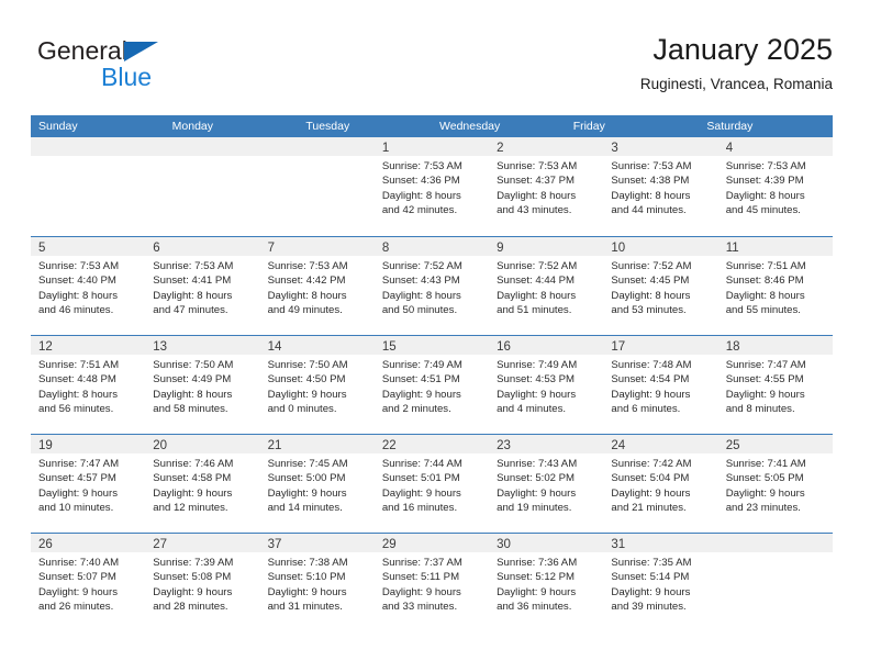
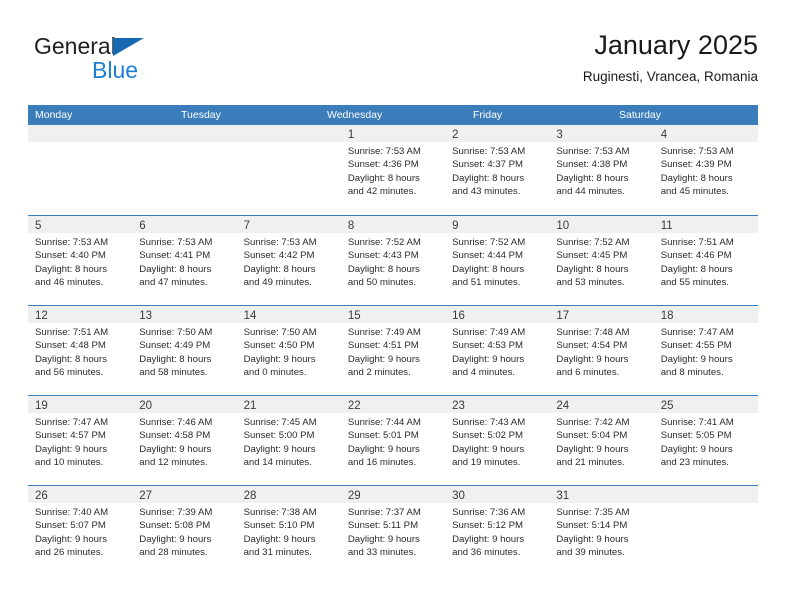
  General
  Blue
  January 2025
  Ruginesti, Vrancea, Romania
- Sunday
  Monday
  Tuesday
  Wednesday
  Friday
  Saturday
  1
  Sunrise: 7:53 AM
  Sunset: 4:36 PM
  Daylight: 8 hours
  and 42 minutes.
  2
  Sunrise: 7:53 AM
  Sunset: 4:37 PM
  Daylight: 8 hours
  and 43 minutes.
  3
  Sunrise: 7:53 AM
  Sunset: 4:38 PM
  Daylight: 8 hours
  and 44 minutes.
  4
  Sunrise: 7:53 AM
  Sunset: 4:39 PM
  Daylight: 8 hours
  and 45 minutes.
  5
  Sunrise: 7:53 AM
  Sunset: 4:40 PM
  Daylight: 8 hours
  and 46 minutes.
  6
  Sunrise: 7:53 AM
  Sunset: 4:41 PM
  Daylight: 8 hours
  and 47 minutes.
  7
  Sunrise: 7:53 AM
  Sunset: 4:42 PM
  Daylight: 8 hours
  and 49 minutes.
  8
  Sunrise: 7:52 AM
  Sunset: 4:43 PM
  Daylight: 8 hours
  and 50 minutes.
  9
  Sunrise: 7:52 AM
  Sunset: 4:44 PM
  Daylight: 8 hours
  and 51 minutes.
  10
  Sunrise: 7:52 AM
  Sunset: 4:45 PM
  Daylight: 8 hours
  and 53 minutes.
  11
  Sunrise: 7:51 AM
- Sunset: 8:46 PM
+ Sunset: 4:46 PM
  Daylight: 8 hours
  and 55 minutes.
  12
  Sunrise: 7:51 AM
  Sunset: 4:48 PM
  Daylight: 8 hours
  and 56 minutes.
  13
  Sunrise: 7:50 AM
  Sunset: 4:49 PM
  Daylight: 8 hours
  and 58 minutes.
  14
  Sunrise: 7:50 AM
  Sunset: 4:50 PM
  Daylight: 9 hours
  and 0 minutes.
  15
  Sunrise: 7:49 AM
  Sunset: 4:51 PM
  Daylight: 9 hours
  and 2 minutes.
  16
  Sunrise: 7:49 AM
  Sunset: 4:53 PM
  Daylight: 9 hours
  and 4 minutes.
  17
  Sunrise: 7:48 AM
  Sunset: 4:54 PM
  Daylight: 9 hours
  and 6 minutes.
  18
  Sunrise: 7:47 AM
  Sunset: 4:55 PM
  Daylight: 9 hours
  and 8 minutes.
  19
  Sunrise: 7:47 AM
  Sunset: 4:57 PM
  Daylight: 9 hours
  and 10 minutes.
  20
  Sunrise: 7:46 AM
  Sunset: 4:58 PM
  Daylight: 9 hours
  and 12 minutes.
  21
  Sunrise: 7:45 AM
  Sunset: 5:00 PM
  Daylight: 9 hours
  and 14 minutes.
  22
  Sunrise: 7:44 AM
  Sunset: 5:01 PM
  Daylight: 9 hours
  and 16 minutes.
  23
  Sunrise: 7:43 AM
  Sunset: 5:02 PM
  Daylight: 9 hours
  and 19 minutes.
  24
  Sunrise: 7:42 AM
  Sunset: 5:04 PM
  Daylight: 9 hours
  and 21 minutes.
  25
  Sunrise: 7:41 AM
  Sunset: 5:05 PM
  Daylight: 9 hours
  and 23 minutes.
  26
  Sunrise: 7:40 AM
  Sunset: 5:07 PM
  Daylight: 9 hours
  and 26 minutes.
  27
  Sunrise: 7:39 AM
  Sunset: 5:08 PM
  Daylight: 9 hours
  and 28 minutes.
- 37
+ 28
  Sunrise: 7:38 AM
  Sunset: 5:10 PM
  Daylight: 9 hours
  and 31 minutes.
  29
  Sunrise: 7:37 AM
  Sunset: 5:11 PM
  Daylight: 9 hours
  and 33 minutes.
  30
  Sunrise: 7:36 AM
  Sunset: 5:12 PM
  Daylight: 9 hours
  and 36 minutes.
  31
  Sunrise: 7:35 AM
  Sunset: 5:14 PM
  Daylight: 9 hours
  and 39 minutes.
